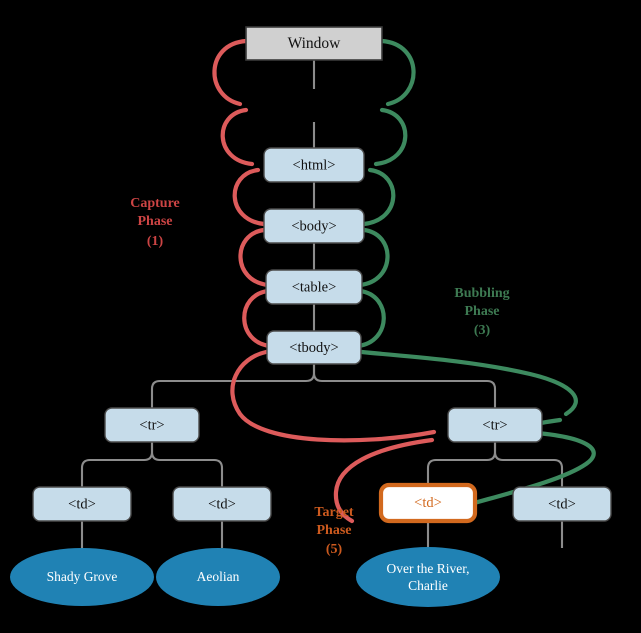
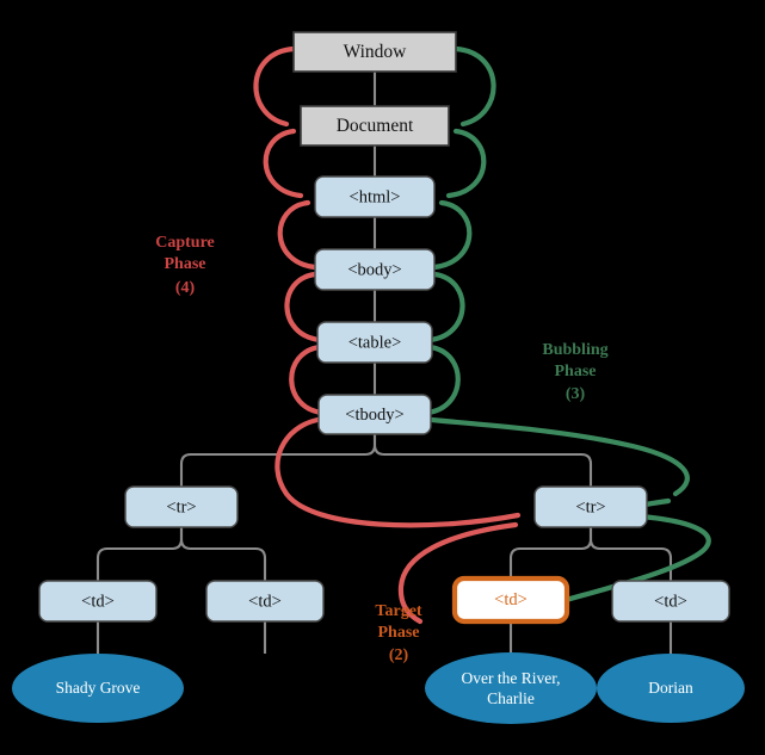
  Window
+ Document
  <html>
  <body>
  <table>
  <tbody>
  <tr>
  <tr>
  <td>
  <td>
  <td>
  <td>
  Shady Grove
- Aeolian
  Over the River,
  Charlie
+ Dorian
  Capture
  Phase
- (1)
+ (4)
  Bubbling
  Phase
  (3)
  Target
  Phase
- (5)
+ (2)
